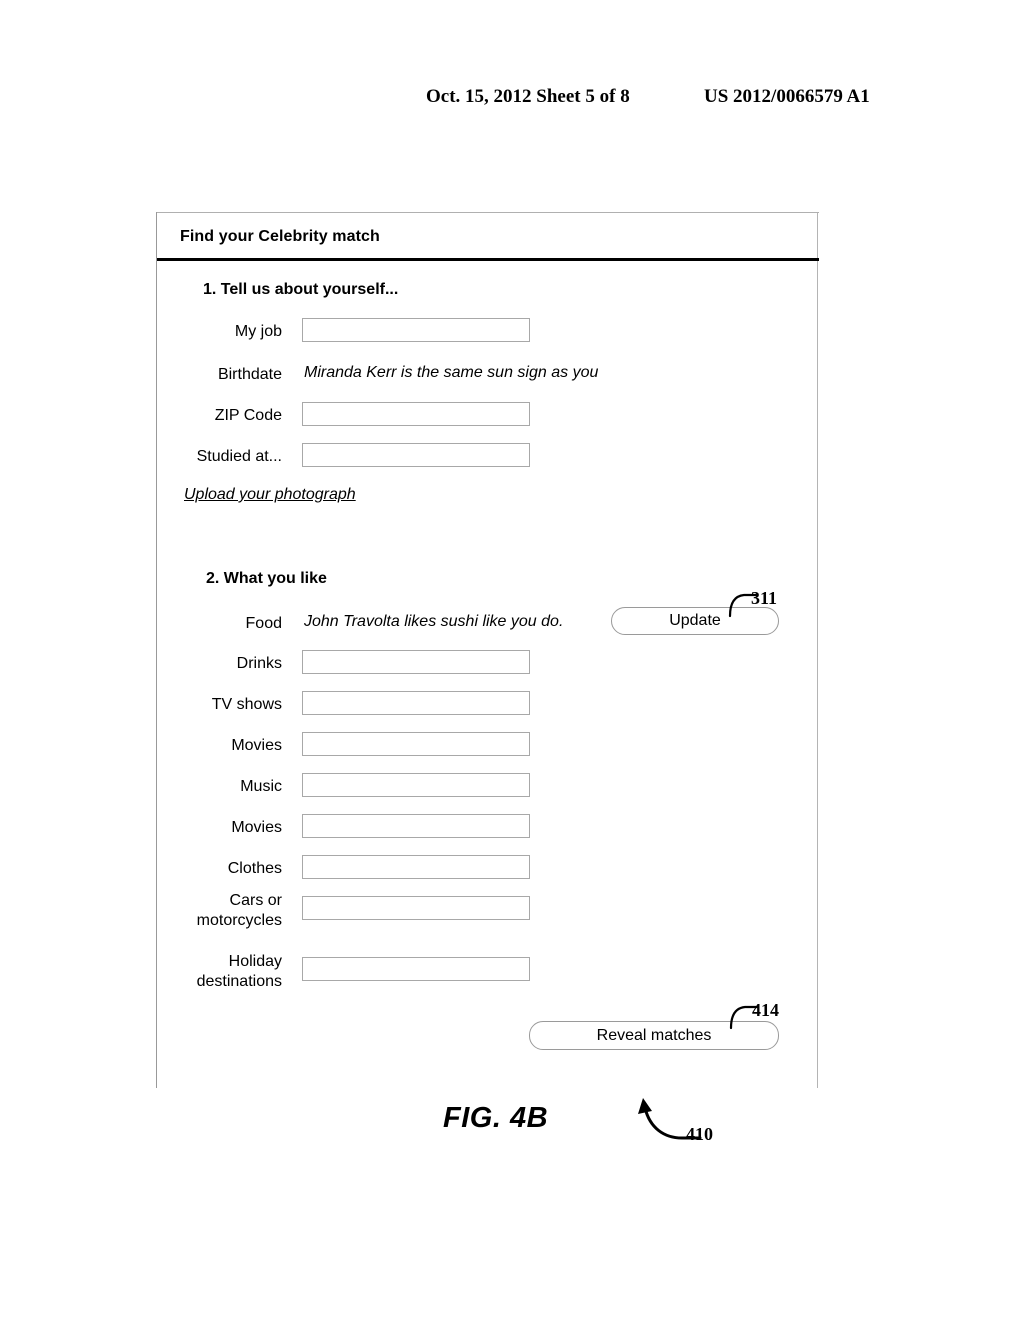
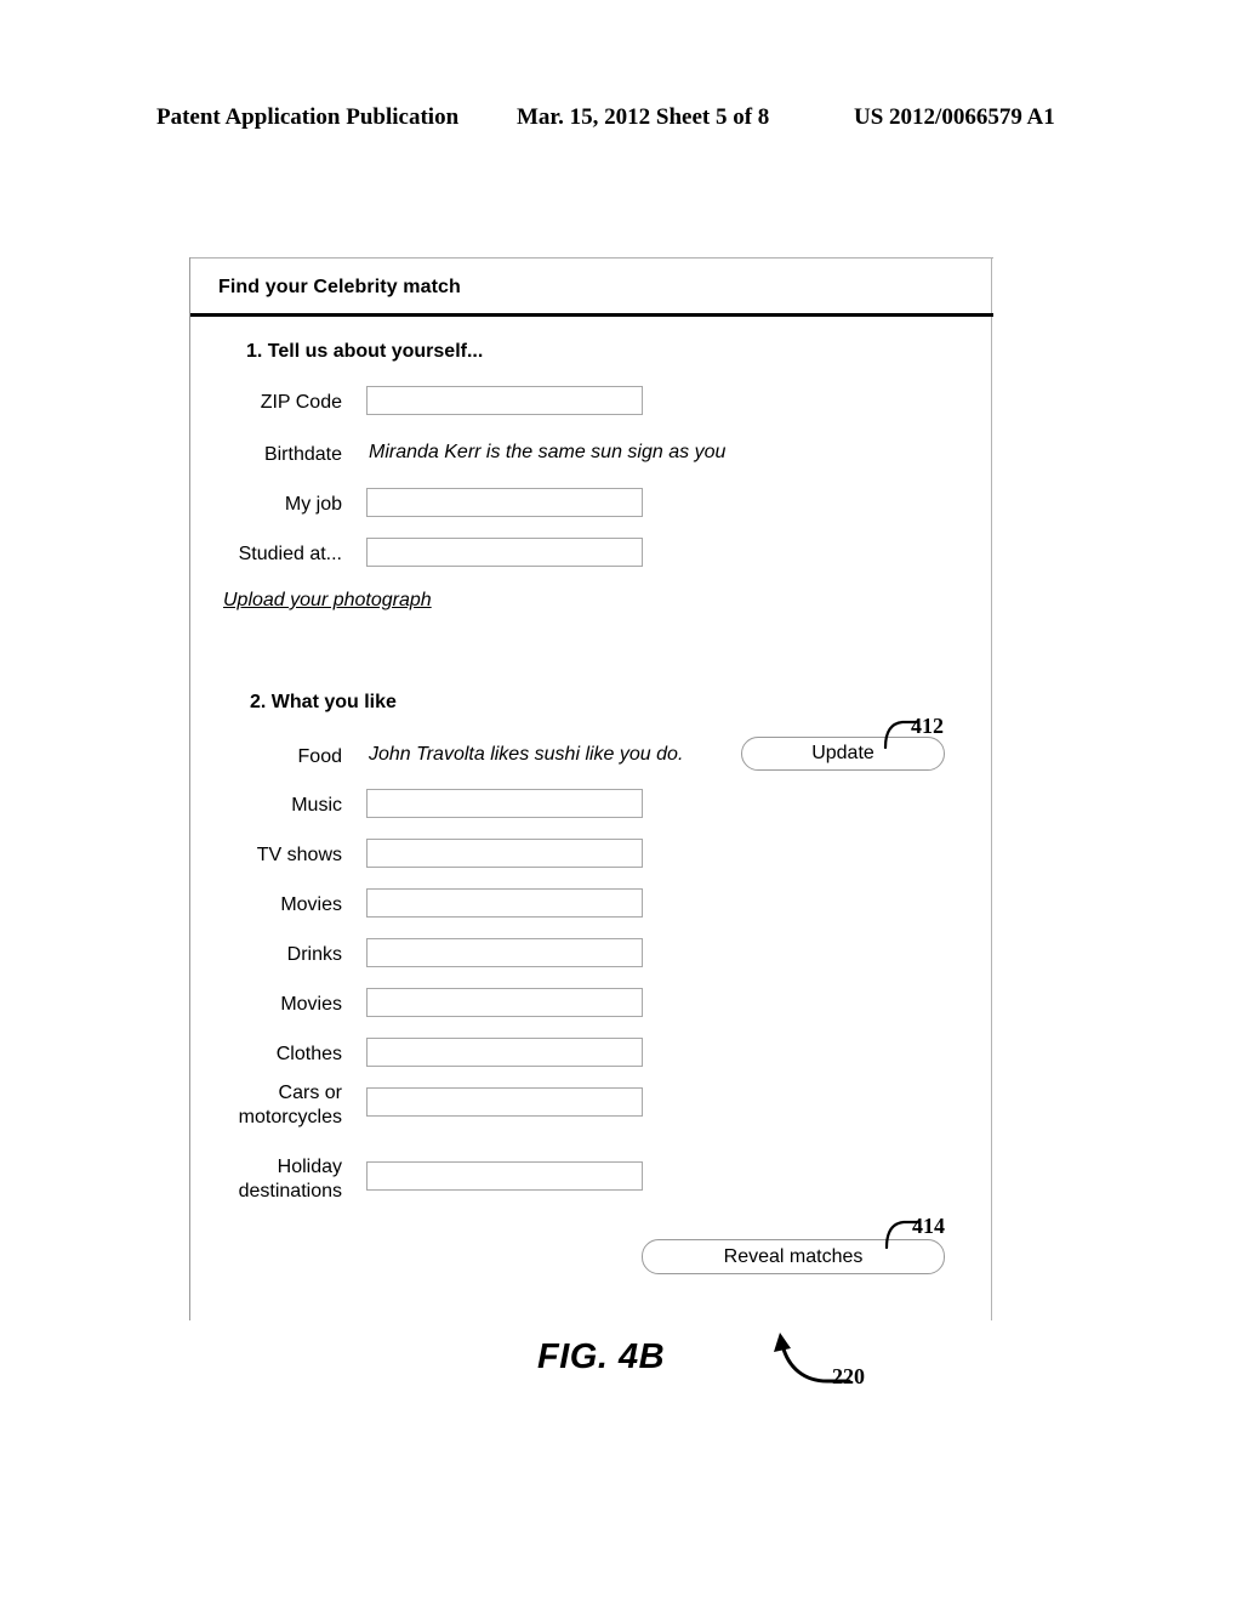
+ Patent Application Publication
- Oct. 15, 2012 Sheet 5 of 8
+ Mar. 15, 2012 Sheet 5 of 8
  US 2012/0066579 A1
  Find your Celebrity match
  1. Tell us about yourself...
- My job
+ ZIP Code
  Birthdate
  Miranda Kerr is the same sun sign as you
- ZIP Code
+ My job
  Studied at...
  Upload your photograph
  2. What you like
  Food
  John Travolta likes sushi like you do.
- Drinks
+ Music
  TV shows
  Movies
- Music
+ Drinks
  Movies
  Clothes
  Cars or motorcycles
  Holiday destinations
  Update
  Reveal matches
- 311
+ 412
  414
- 410
+ 220
  FIG. 4B
